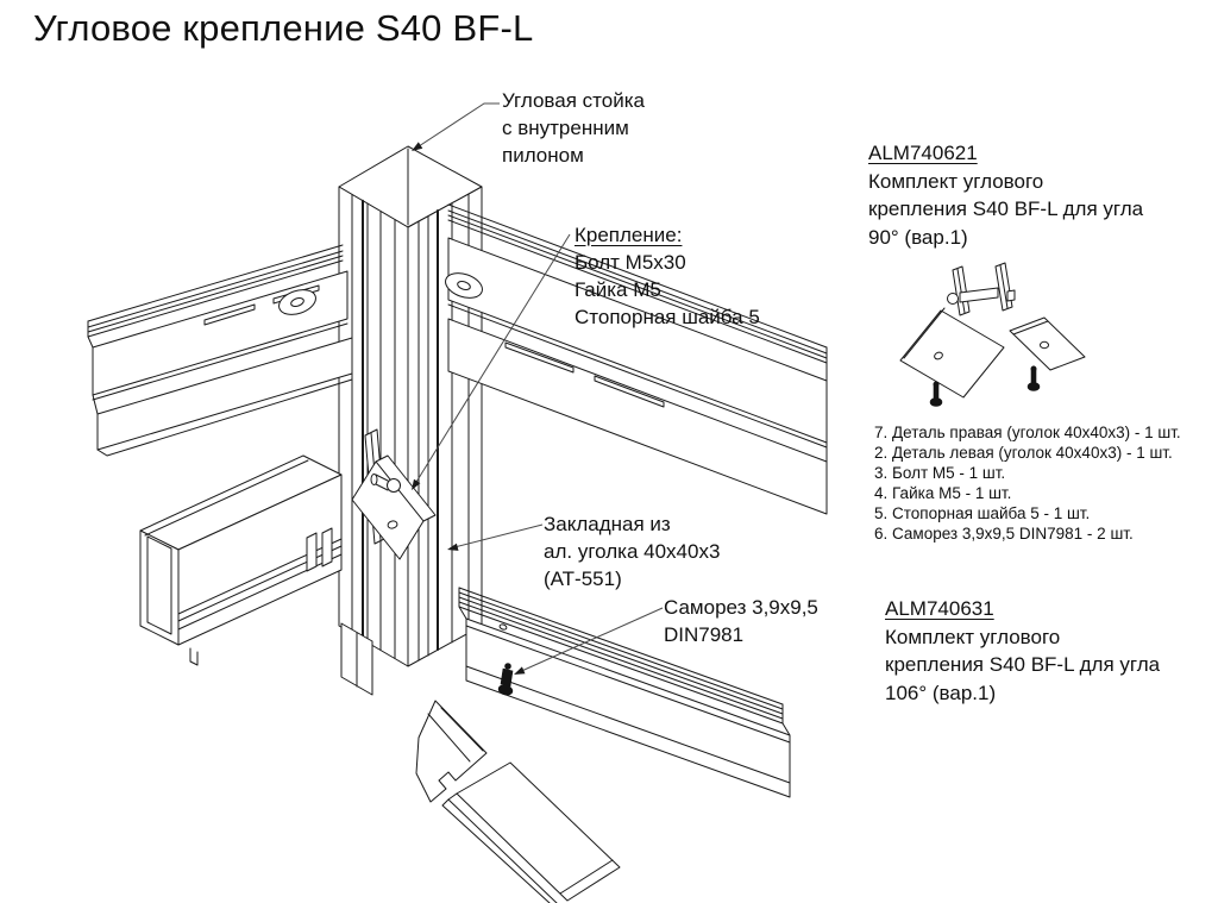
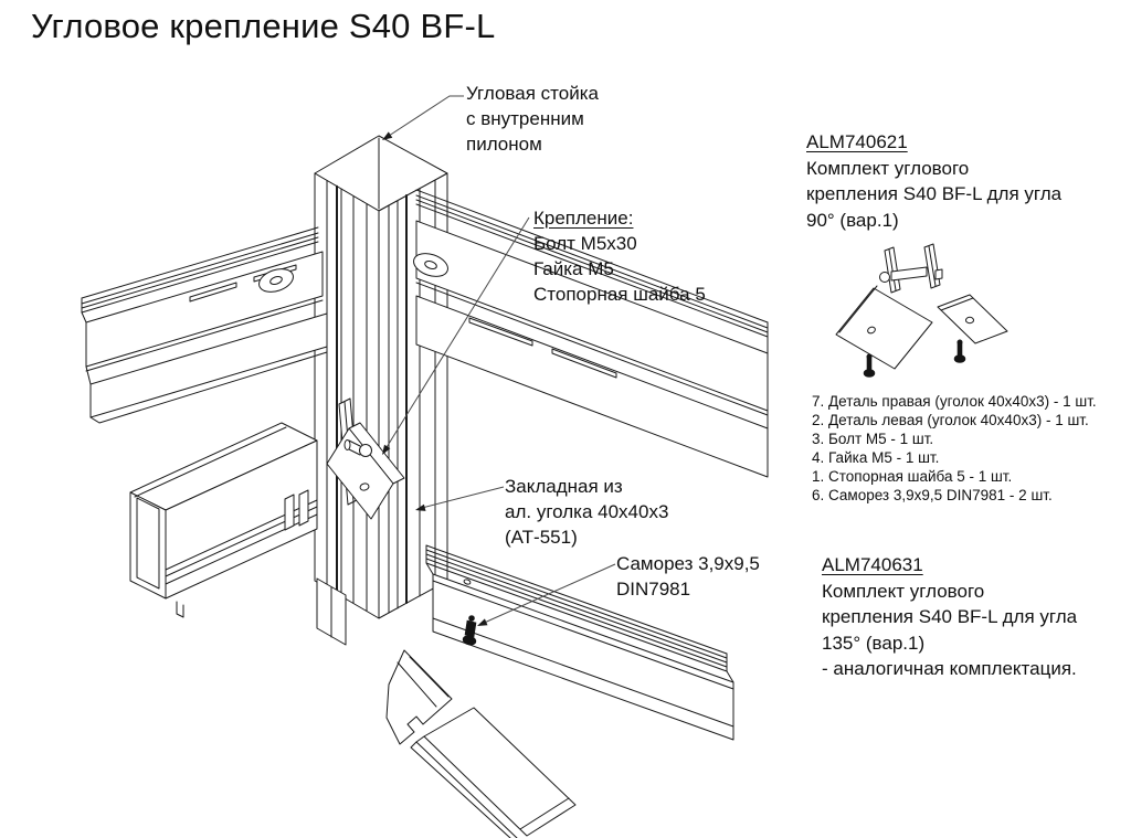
  Угловое крепление S40 BF-L
  Угловая стойка
  с внутренним
  пилоном
  Крепление:
  Болт M5x30
  Гайка M5
  Стопорная шайба 5
  Закладная из
  ал. уголка 40x40x3
  (АТ-551)
  Саморез 3,9x9,5
  DIN7981
  ALM740621
  Комплект углового
  крепления S40 BF-L для угла
  90° (вар.1)
  7. Деталь правая (уголок 40x40x3) - 1 шт.
  2. Деталь левая (уголок 40x40x3) - 1 шт.
  3. Болт M5 - 1 шт.
  4. Гайка M5 - 1 шт.
- 5. Стопорная шайба 5 - 1 шт.
+ 1. Стопорная шайба 5 - 1 шт.
  6. Саморез 3,9x9,5 DIN7981 - 2 шт.
  ALM740631
  Комплект углового
  крепления S40 BF-L для угла
- 106° (вар.1)
+ 135° (вар.1)
+ - аналогичная комплектация.
